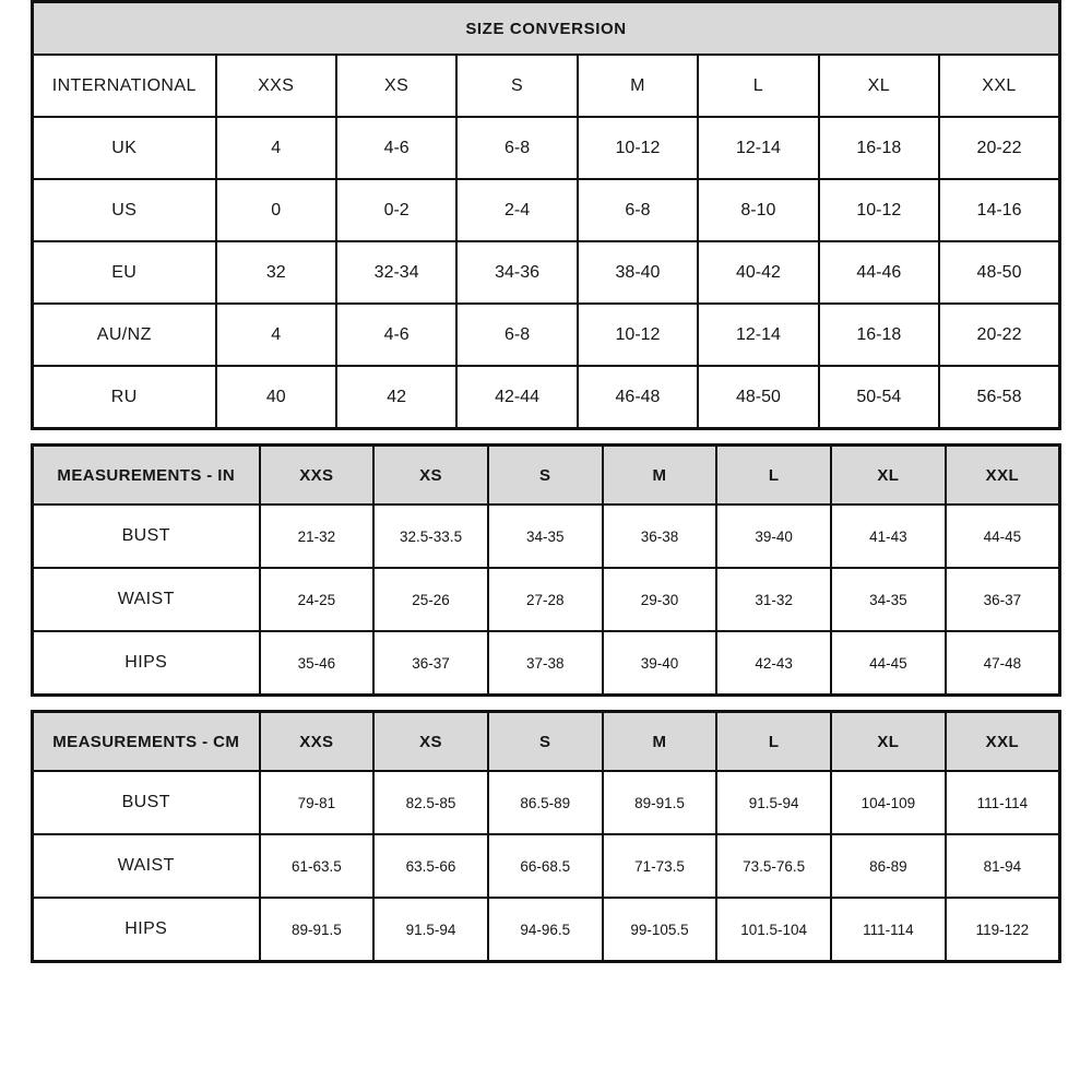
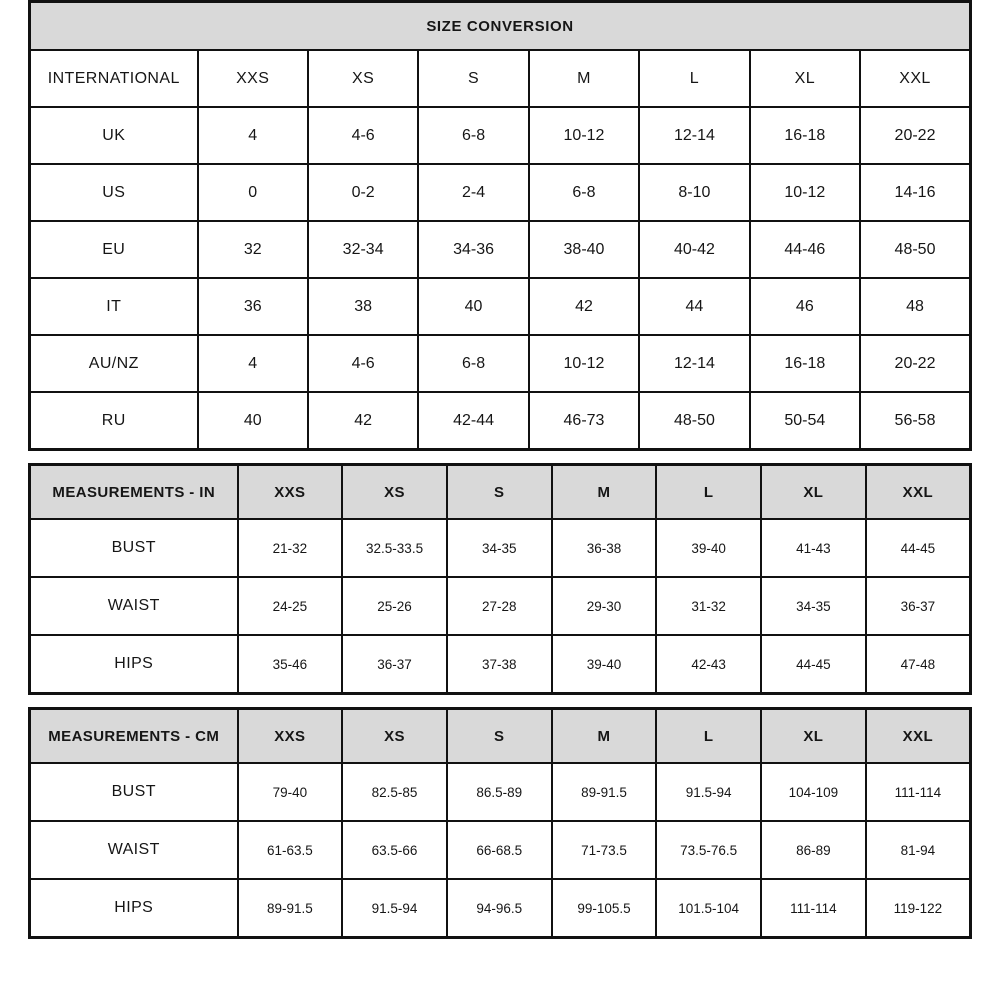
  SIZE CONVERSION
  INTERNATIONAL	XXS	XS	S	M	L	XL	XXL
  UK	4	4-6	6-8	10-12	12-14	16-18	20-22
  US	0	0-2	2-4	6-8	8-10	10-12	14-16
  EU	32	32-34	34-36	38-40	40-42	44-46	48-50
+ IT	36	38	40	42	44	46	48
  AU/NZ	4	4-6	6-8	10-12	12-14	16-18	20-22
- RU	40	42	42-44	46-48	48-50	50-54	56-58
+ RU	40	42	42-44	46-73	48-50	50-54	56-58
  MEASUREMENTS - IN	XXS	XS	S	M	L	XL	XXL
  BUST	21-32	32.5-33.5	34-35	36-38	39-40	41-43	44-45
  WAIST	24-25	25-26	27-28	29-30	31-32	34-35	36-37
  HIPS	35-46	36-37	37-38	39-40	42-43	44-45	47-48
  MEASUREMENTS - CM	XXS	XS	S	M	L	XL	XXL
- BUST	79-81	82.5-85	86.5-89	89-91.5	91.5-94	104-109	111-114
+ BUST	79-40	82.5-85	86.5-89	89-91.5	91.5-94	104-109	111-114
  WAIST	61-63.5	63.5-66	66-68.5	71-73.5	73.5-76.5	86-89	81-94
  HIPS	89-91.5	91.5-94	94-96.5	99-105.5	101.5-104	111-114	119-122
